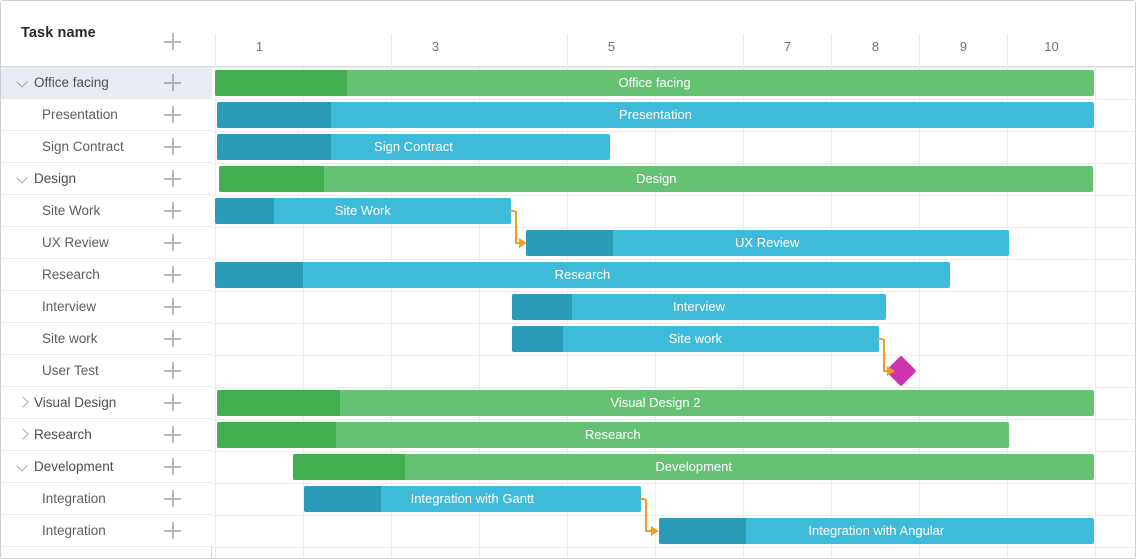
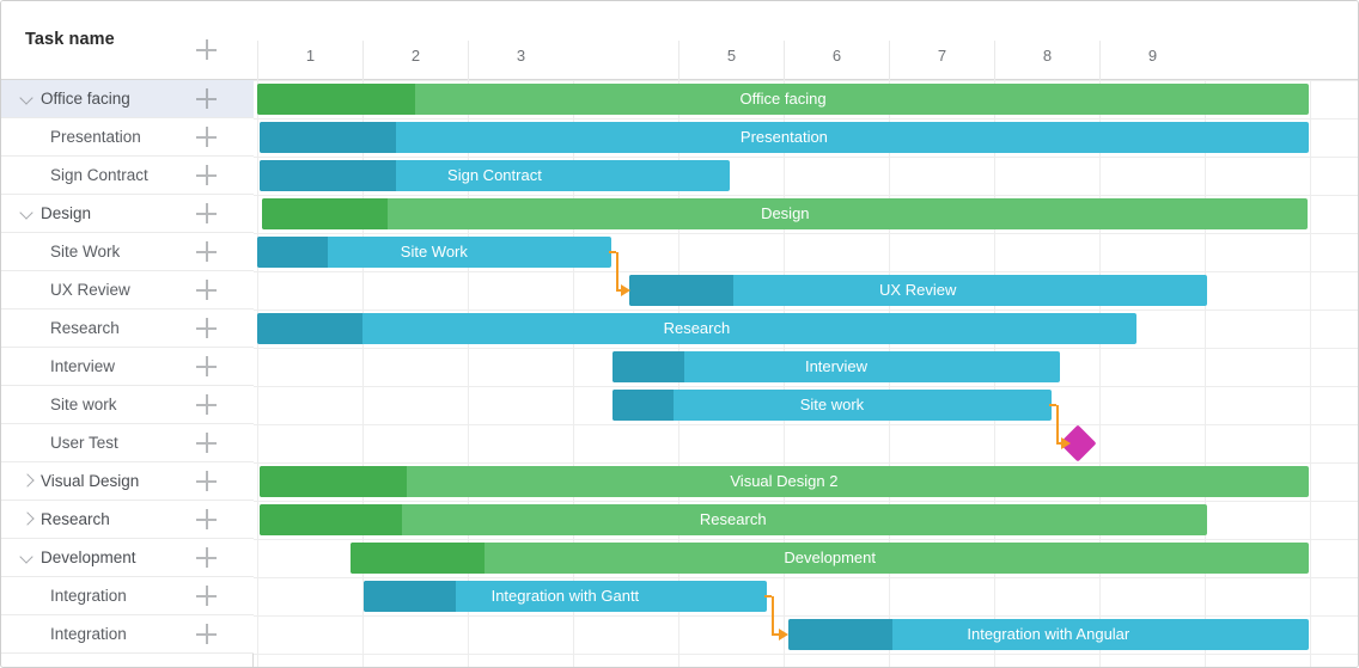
  Task name
  Office facing
  Presentation
  Sign Contract
  Design
  Site Work
  UX Review
  Research
  Interview
  Site work
  User Test
  Visual Design
  Research
  Development
  Integration
  Integration
  1
+ 2
  3
  5
+ 6
  7
  8
  9
- 10
  Office facing
  Presentation
  Sign Contract
  Design
  Site Work
  UX Review
  Research
  Interview
  Site work
  Visual Design 2
  Research
  Development
  Integration with Gantt
  Integration with Angular
